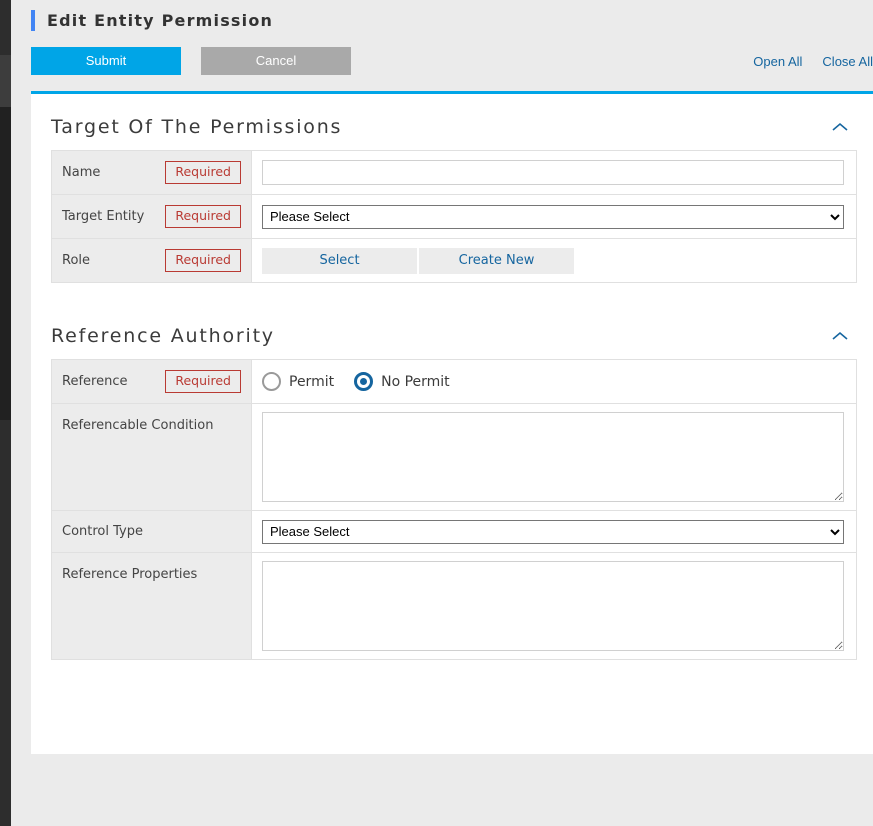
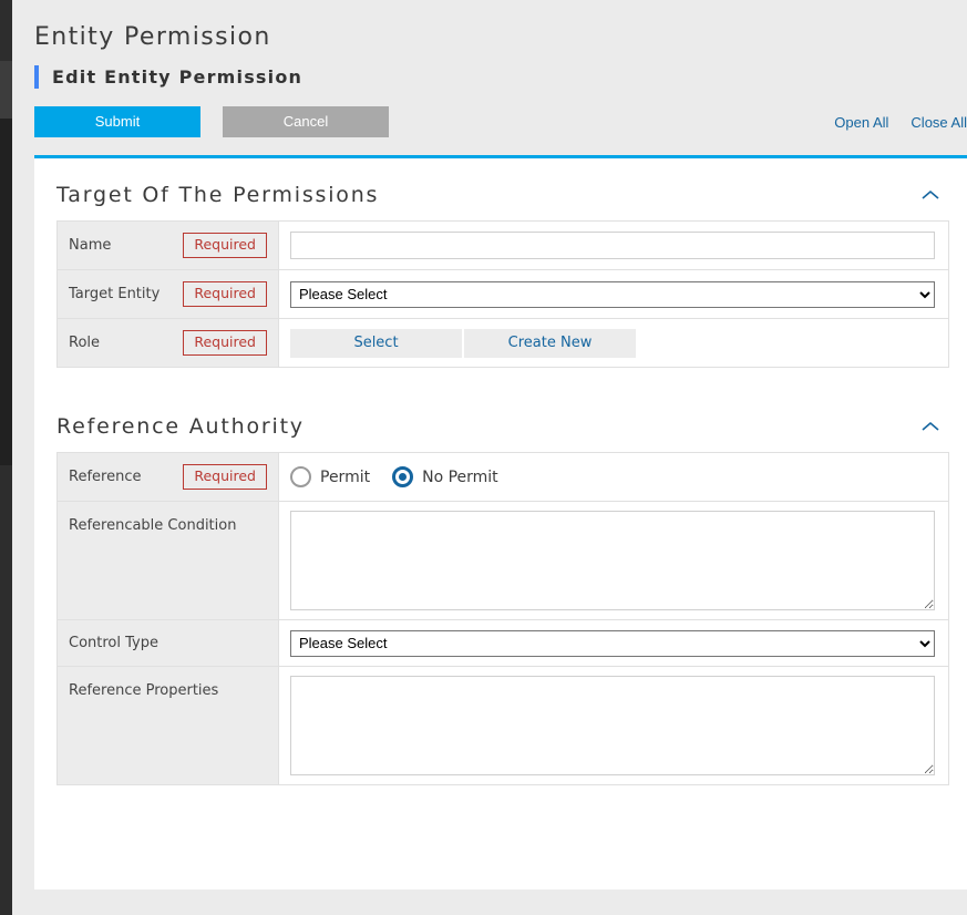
+ Entity Permission
  Edit Entity Permission
  Submit
  Cancel
  Open All
  Close All
  Target Of The Permissions
  Name
  Required
  Target Entity
  Required
  Please Select
  Role
  Required
  Select
  Create New
  Reference Authority
  Reference
  Required
  Permit
  No Permit
  Referencable Condition
  Control Type
  Please Select
  Reference Properties
